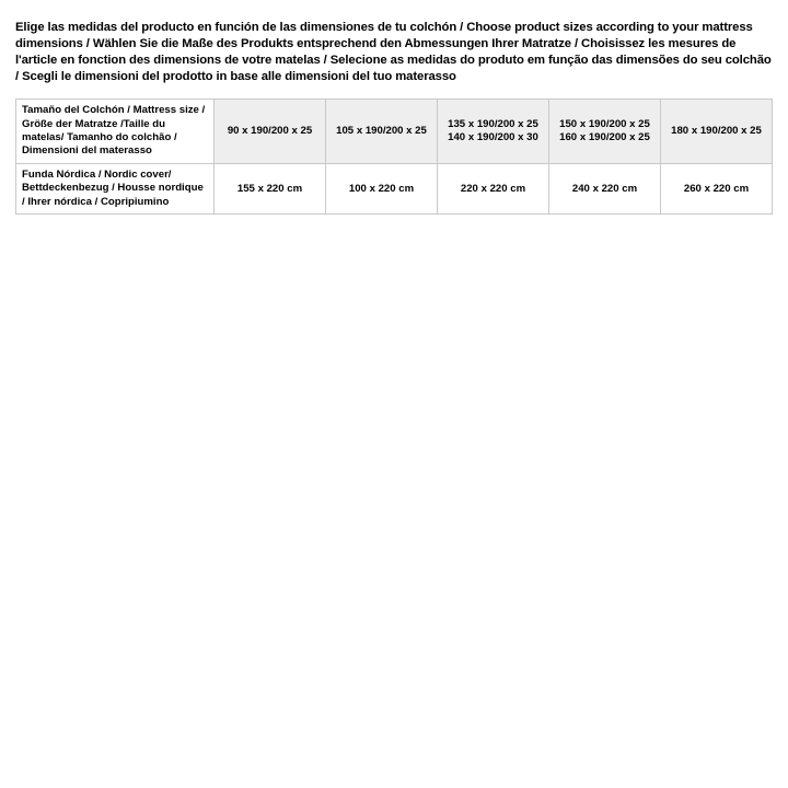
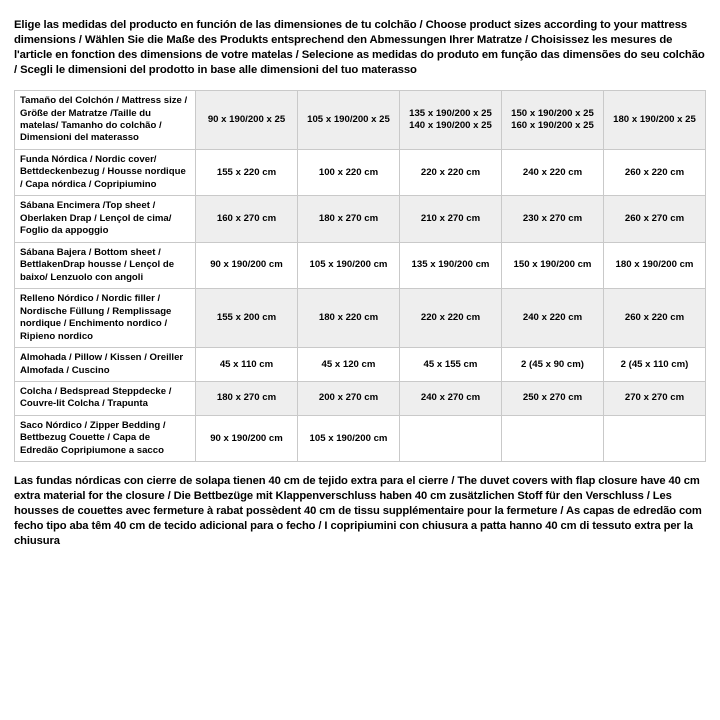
- Elige las medidas del producto en función de las dimensiones de tu colchón / Choose product sizes according to your mattress dimensions / Wählen Sie die Maße des Produkts entsprechend den Abmessungen Ihrer Matratze / Choisissez les mesures de l'article en fonction des dimensions de votre matelas / Selecione as medidas do produto em função das dimensões do seu colchão / Scegli le dimensioni del prodotto in base alle dimensioni del tuo materasso
+ Elige las medidas del producto en función de las dimensiones de tu colchão / Choose product sizes according to your mattress dimensions / Wählen Sie die Maße des Produkts entsprechend den Abmessungen Ihrer Matratze / Choisissez les mesures de l'article en fonction des dimensions de votre matelas / Selecione as medidas do produto em função das dimensões do seu colchão / Scegli le dimensioni del prodotto in base alle dimensioni del tuo materasso
- Tamaño del Colchón / Mattress size / Größe der Matratze /Taille du matelas/ Tamanho do colchão / Dimensioni del materasso	90 x 190/200 x 25	105 x 190/200 x 25	135 x 190/200 x 25 140 x 190/200 x 30	150 x 190/200 x 25 160 x 190/200 x 25	180 x 190/200 x 25
+ Tamaño del Colchón / Mattress size / Größe der Matratze /Taille du matelas/ Tamanho do colchão / Dimensioni del materasso	90 x 190/200 x 25	105 x 190/200 x 25	135 x 190/200 x 25 140 x 190/200 x 25	150 x 190/200 x 25 160 x 190/200 x 25	180 x 190/200 x 25
- Funda Nórdica / Nordic cover/ Bettdeckenbezug / Housse nordique / Ihrer nórdica / Copripiumino	155 x 220 cm	100 x 220 cm	220 x 220 cm	240 x 220 cm	260 x 220 cm
+ Funda Nórdica / Nordic cover/ Bettdeckenbezug / Housse nordique / Capa nórdica / Copripiumino	155 x 220 cm	100 x 220 cm	220 x 220 cm	240 x 220 cm	260 x 220 cm
+ Sábana Encimera /Top sheet / Oberlaken Drap / Lençol de cima/ Foglio da appoggio	160 x 270 cm	180 x 270 cm	210 x 270 cm	230 x 270 cm	260 x 270 cm
+ Sábana Bajera / Bottom sheet / BettlakenDrap housse / Lençol de baixo/ Lenzuolo con angoli	90 x 190/200 cm	105 x 190/200 cm	135 x 190/200 cm	150 x 190/200 cm	180 x 190/200 cm
+ Relleno Nórdico / Nordic filler / Nordische Füllung / Remplissage nordique / Enchimento nordico / Ripieno nordico	155 x 200 cm	180 x 220 cm	220 x 220 cm	240 x 220 cm	260 x 220 cm
+ Almohada / Pillow / Kissen / Oreiller Almofada / Cuscino	45 x 110 cm	45 x 120 cm	45 x 155 cm	2 (45 x 90 cm)	2 (45 x 110 cm)
+ Colcha / Bedspread Steppdecke / Couvre-lit Colcha / Trapunta	180 x 270 cm	200 x 270 cm	240 x 270 cm	250 x 270 cm	270 x 270 cm
+ Saco Nórdico / Zipper Bedding / Bettbezug Couette / Capa de Edredão Copripiumone a sacco	90 x 190/200 cm	105 x 190/200 cm
+ Las fundas nórdicas con cierre de solapa tienen 40 cm de tejido extra para el cierre / The duvet covers with flap closure have 40 cm extra material for the closure / Die Bettbezüge mit Klappenverschluss haben 40 cm zusätzlichen Stoff für den Verschluss / Les housses de couettes avec fermeture à rabat possèdent 40 cm de tissu supplémentaire pour la fermeture / As capas de edredão com fecho tipo aba têm 40 cm de tecido adicional para o fecho / I copripiumini con chiusura a patta hanno 40 cm di tessuto extra per la chiusura
